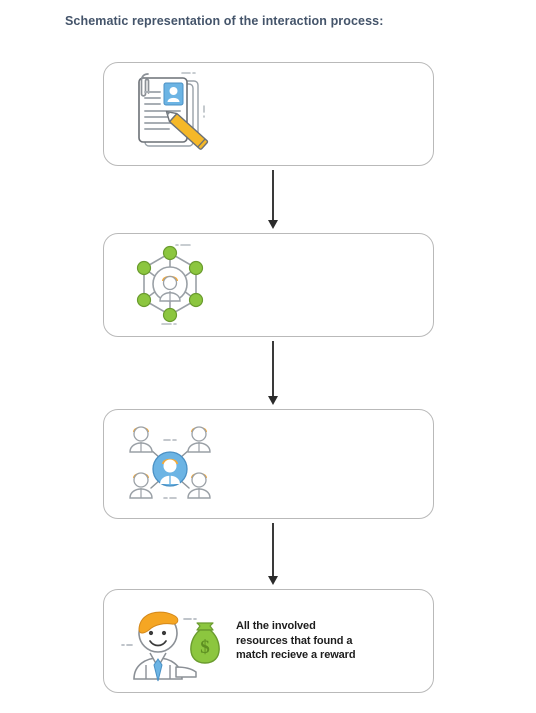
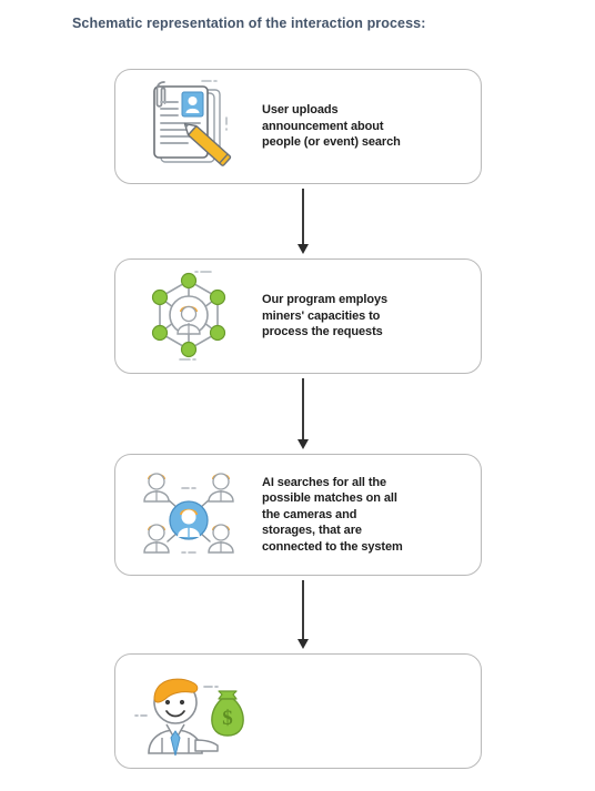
  Schematic representation of the interaction process:
+ User uploads
+ announcement about
+ people (or event) search
+ Our program employs
+ miners' capacities to
+ process the requests
+ AI searches for all the
+ possible matches on all
+ the cameras and
+ storages, that are
+ connected to the system
  $
- All the involved
- resources that found a
- match recieve a reward
